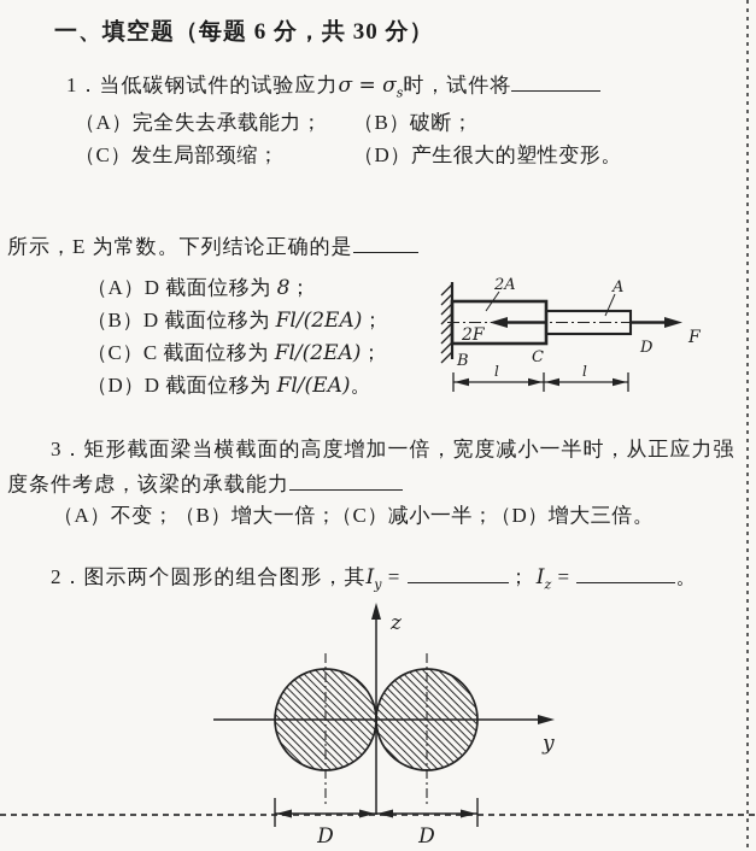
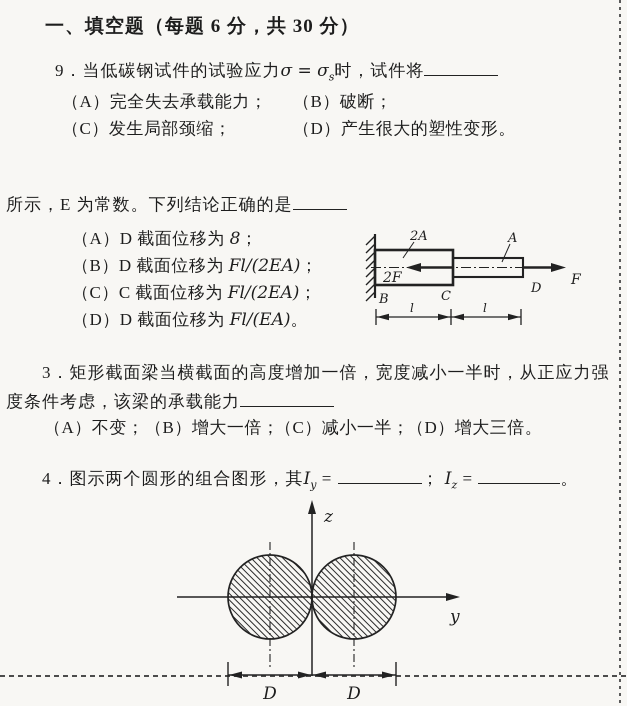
  一、填空题（每题 6 分，共 30 分）
- 1．当低碳钢试件的试验应力σ = σs时，试件将
+ 9．当低碳钢试件的试验应力σ = σs时，试件将
  （A）完全失去承载能力；
  （B）破断；
  （C）发生局部颈缩；
  （D）产生很大的塑性变形。
  所示，E 为常数。下列结论正确的是
  （A）D 截面位移为 8；
  （B）D 截面位移为 Fl/(2EA)；
  （C）C 截面位移为 Fl/(2EA)；
  （D）D 截面位移为 Fl/(EA)。
  2F
  F
  2A
  A
  B
  C
  D
  l
  l
  3．矩形截面梁当横截面的高度增加一倍，宽度减小一半时，从正应力强
  度条件考虑，该梁的承载能力
  （A）不变；
  （B）增大一倍；
  （C）减小一半；
  （D）增大三倍。
- 2．图示两个圆形的组合图形，其Iy = ； Iz = 。
+ 4．图示两个圆形的组合图形，其Iy = ； Iz = 。
  y
  z
  D
  D
